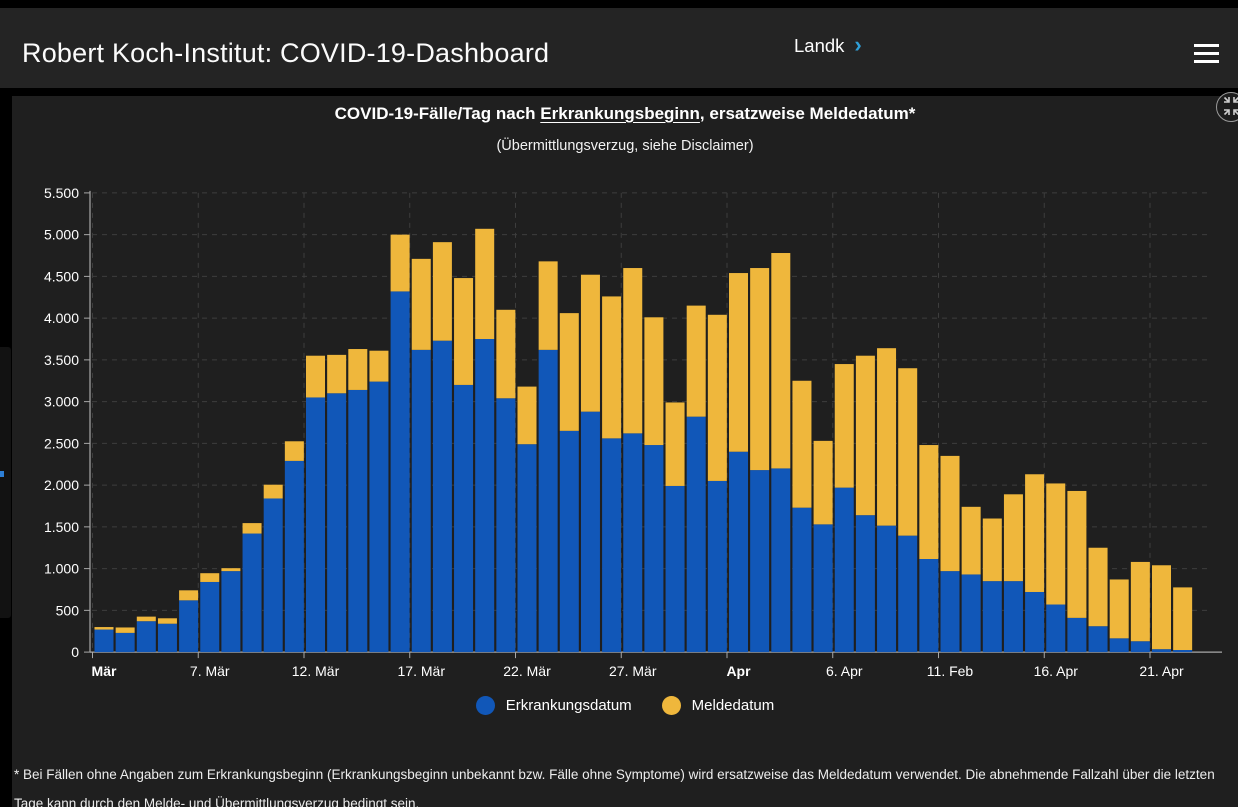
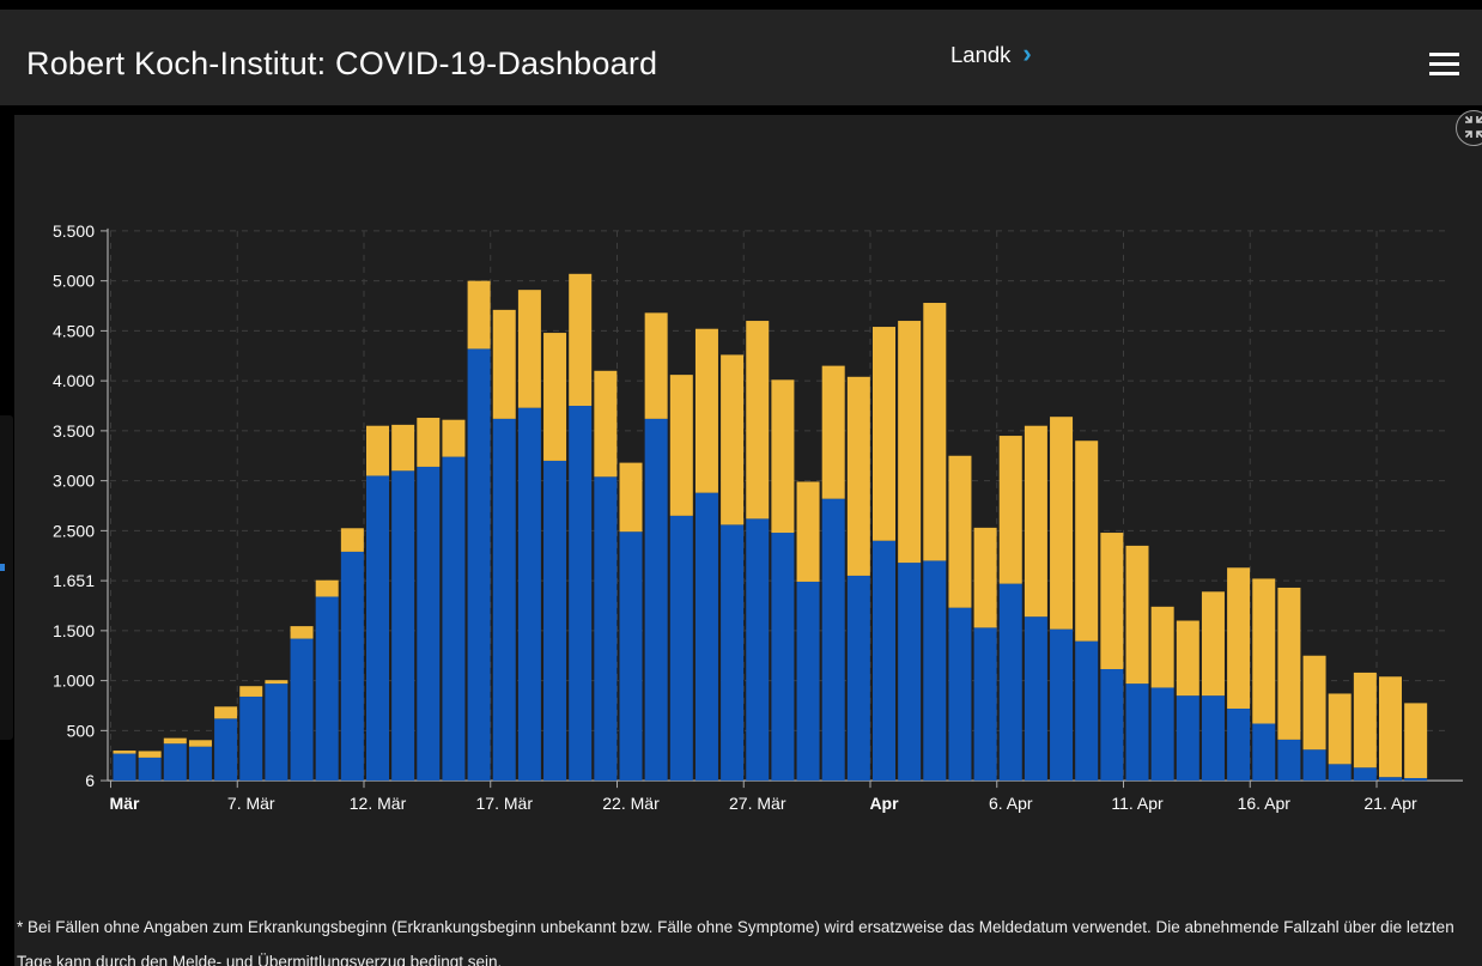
  Robert Koch-Institut: COVID-19-Dashboard
  Landk
  ›
- COVID-19-Fälle/Tag nach Erkrankungsbeginn, ersatzweise Meldedatum*
- (Übermittlungsverzug, siehe Disclaimer)
- 0
+ 6
  500
  1.000
  1.500
- 2.000
+ 1.651
  2.500
  3.000
  3.500
  4.000
  4.500
  5.000
  5.500
  Mär
  7. Mär
  12. Mär
  17. Mär
  22. Mär
  27. Mär
  Apr
  6. Apr
- 11. Feb
+ 11. Apr
  16. Apr
  21. Apr
- Erkrankungsdatum
- Meldedatum
  * Bei Fällen ohne Angaben zum Erkrankungsbeginn (Erkrankungsbeginn unbekannt bzw. Fälle ohne Symptome) wird ersatzweise das Meldedatum verwendet. Die abnehmende Fallzahl über die letzten Tage kann durch den Melde- und Übermittlungsverzug bedingt sein.
